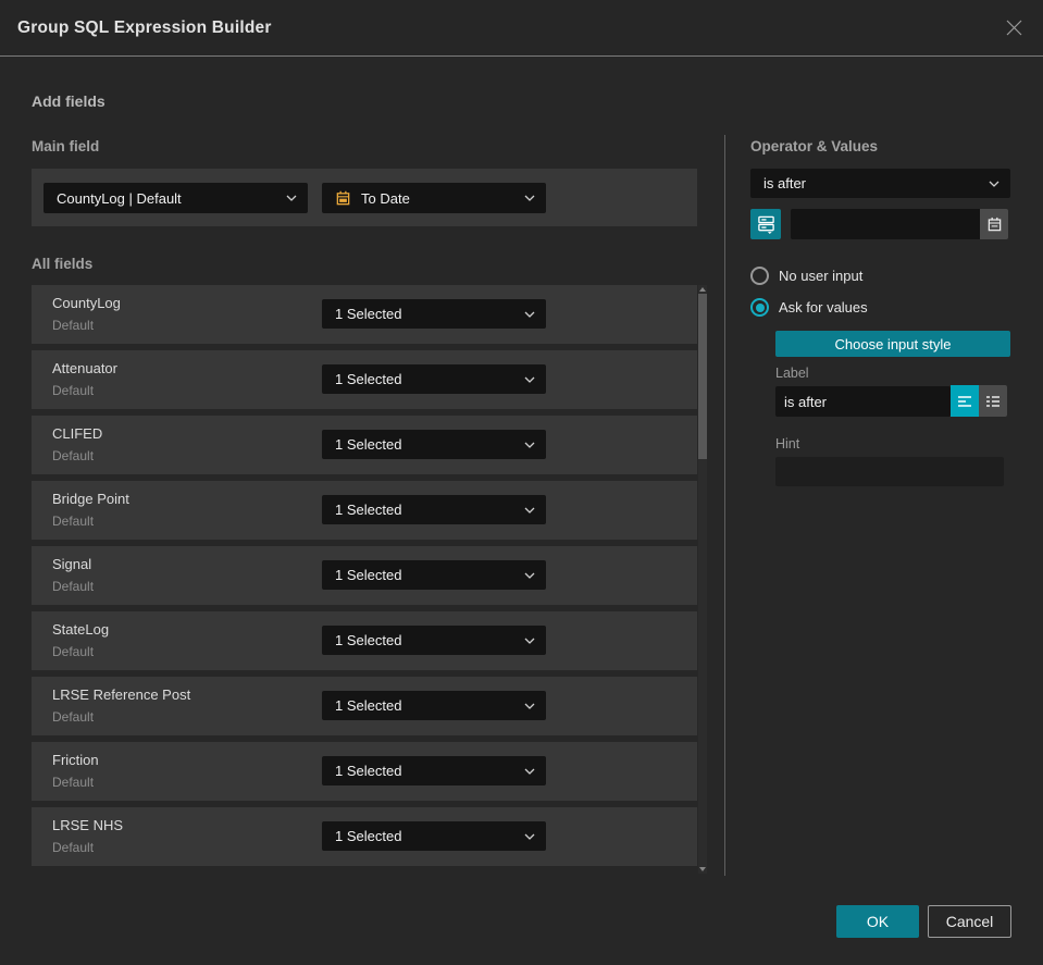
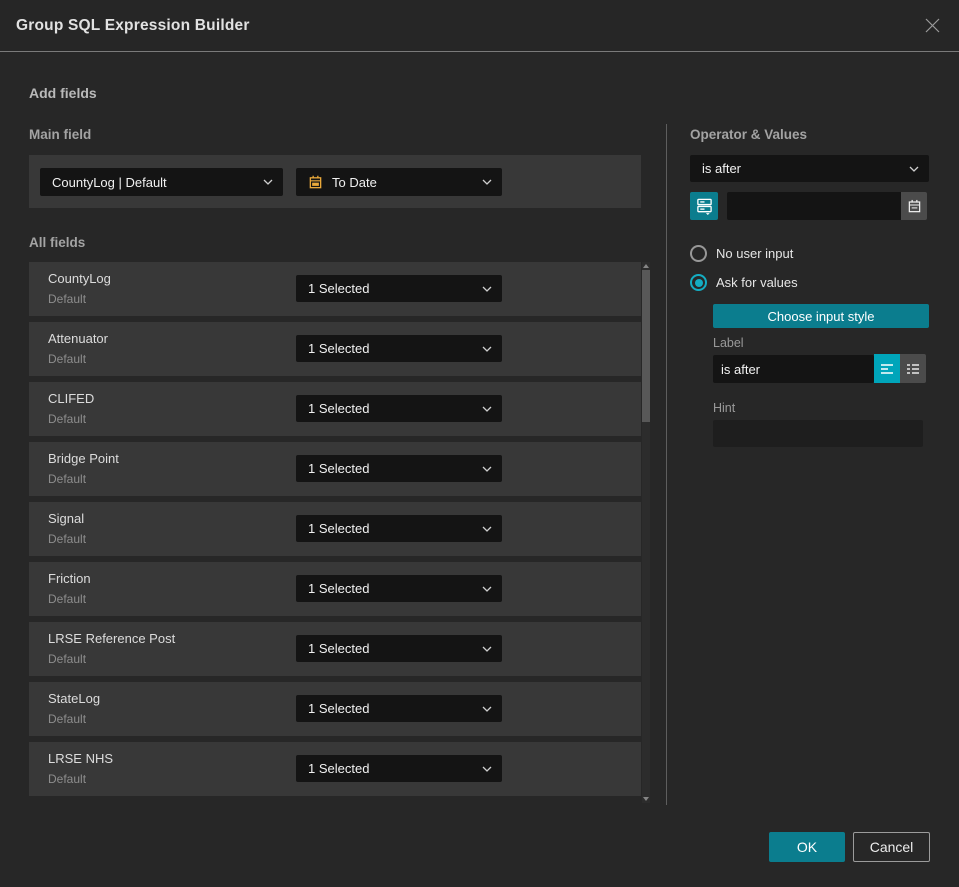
  Group SQL Expression Builder
  Add fields
  Main field
  CountyLog | Default
  To Date
  All fields
  CountyLog
  Default
  1 Selected
  Attenuator
  Default
  1 Selected
  CLIFED
  Default
  1 Selected
  Bridge Point
  Default
  1 Selected
  Signal
  Default
  1 Selected
- StateLog
+ Friction
  Default
  1 Selected
  LRSE Reference Post
  Default
  1 Selected
- Friction
+ StateLog
  Default
  1 Selected
  LRSE NHS
  Default
  1 Selected
  Operator & Values
  is after
  No user input
  Ask for values
  Choose input style
  Label
  is after
  Hint
  OK
  Cancel
